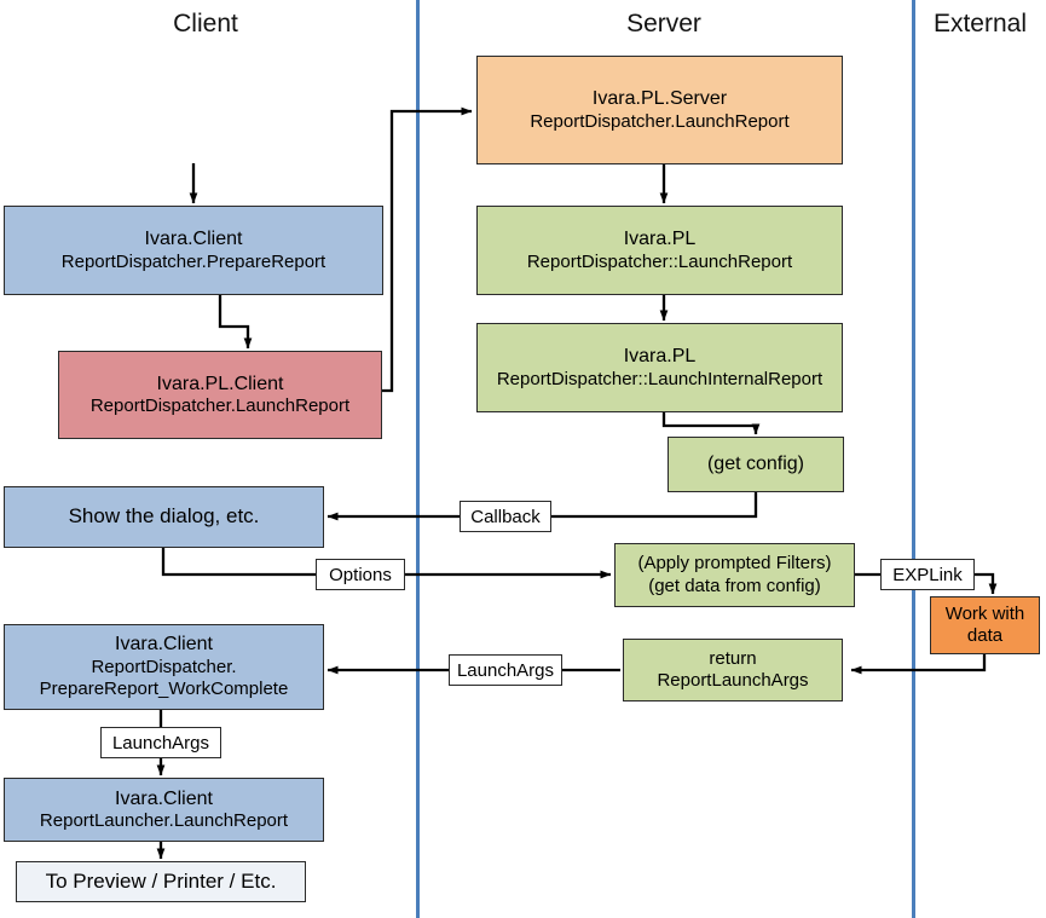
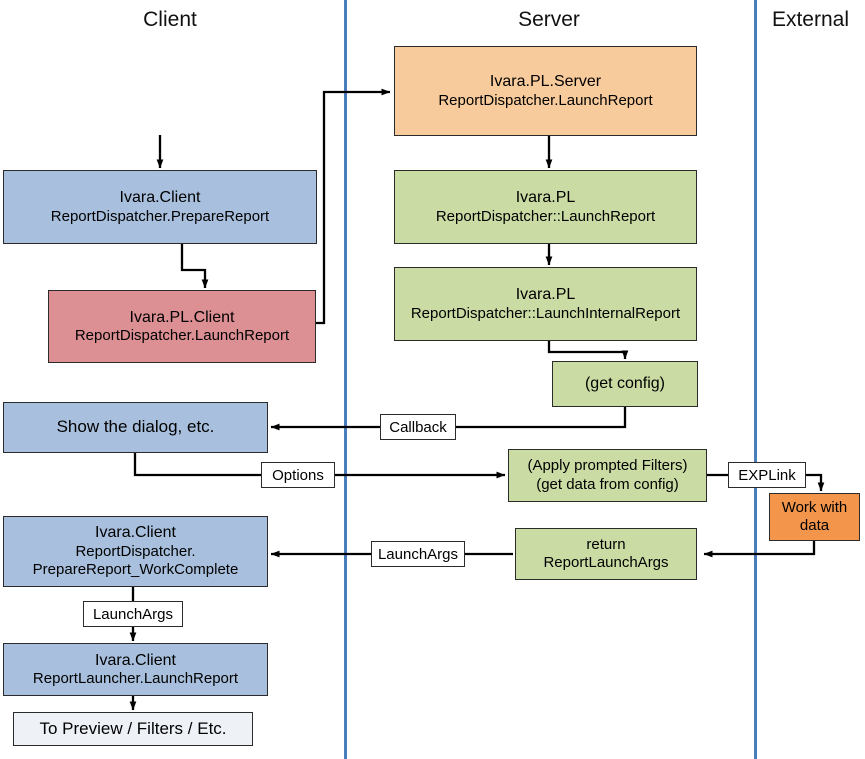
  Client
  Server
  External
  Ivara.Client
  ReportDispatcher.PrepareReport
  Ivara.PL.Client
  ReportDispatcher.LaunchReport
  Show the dialog, etc.
  Ivara.Client
  ReportDispatcher.
  PrepareReport_WorkComplete
  Ivara.Client
  ReportLauncher.LaunchReport
- To Preview / Printer / Etc.
+ To Preview / Filters / Etc.
  Ivara.PL.Server
  ReportDispatcher.LaunchReport
  Ivara.PL
  ReportDispatcher::LaunchReport
  Ivara.PL
  ReportDispatcher::LaunchInternalReport
  (get config)
  (Apply prompted Filters)
  (get data from config)
  return
  ReportLaunchArgs
  Work with
  data
  Callback
  Options
  EXPLink
  LaunchArgs
  LaunchArgs
